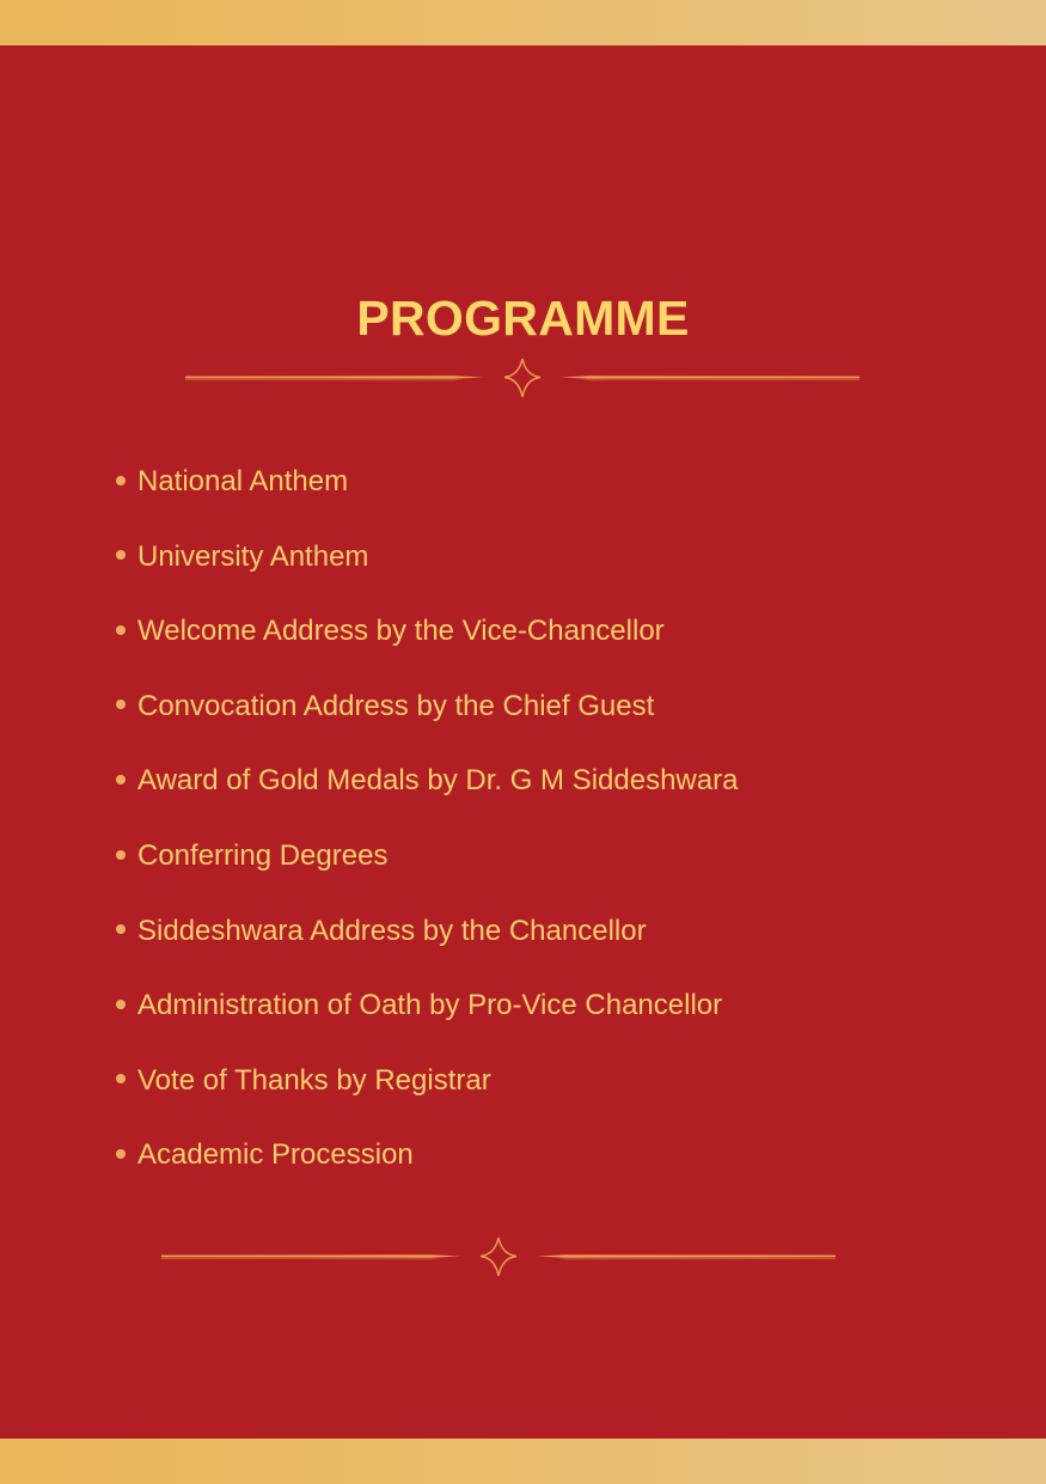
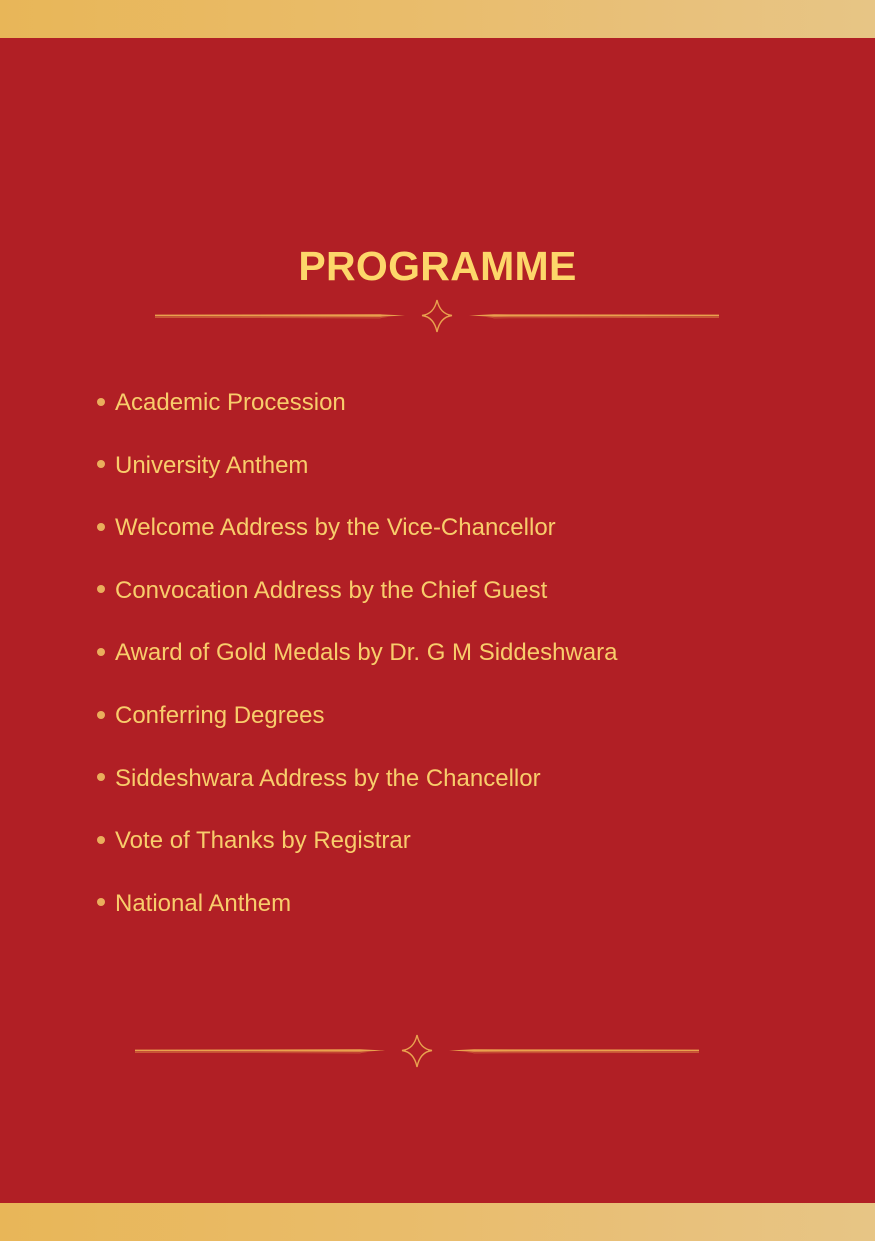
  PROGRAMME
- National Anthem
+ Academic Procession
  University Anthem
  Welcome Address by the Vice-Chancellor
  Convocation Address by the Chief Guest
  Award of Gold Medals by Dr. G M Siddeshwara
  Conferring Degrees
  Siddeshwara Address by the Chancellor
- Administration of Oath by Pro-Vice Chancellor
  Vote of Thanks by Registrar
- Academic Procession
+ National Anthem
